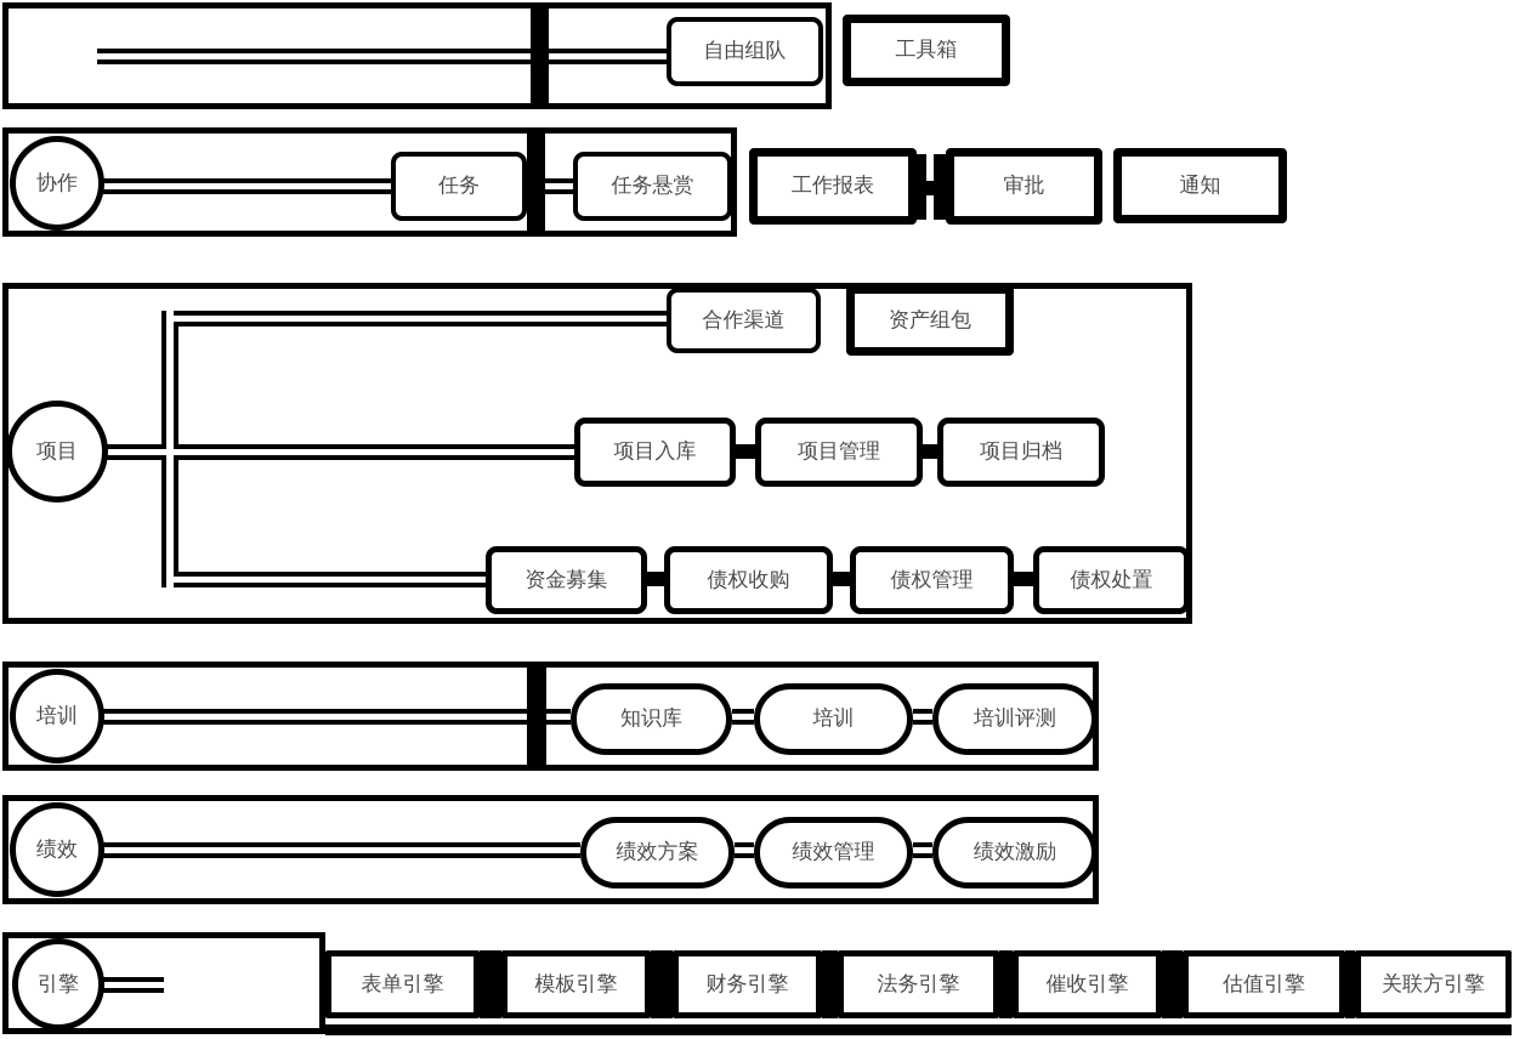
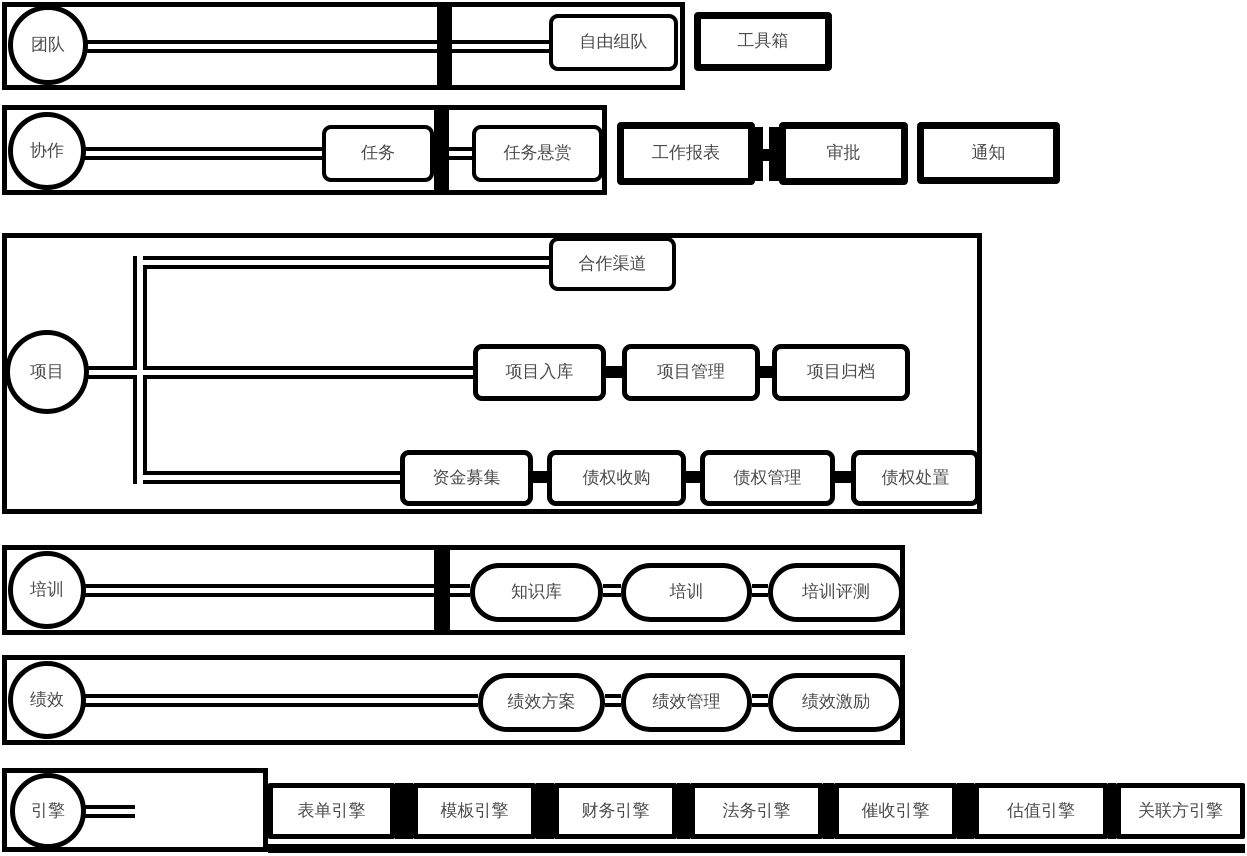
+ 团队
  自由组队
  工具箱
  协作
  任务
  任务悬赏
  工作报表
  审批
  通知
  项目
  合作渠道
- 资产组包
  项目入库
  项目管理
  项目归档
  资金募集
  债权收购
  债权管理
  债权处置
  培训
  知识库
  培训
  培训评测
  绩效
  绩效方案
  绩效管理
  绩效激励
  引擎
  表单引擎
  模板引擎
  财务引擎
  法务引擎
  催收引擎
  估值引擎
  关联方引擎
